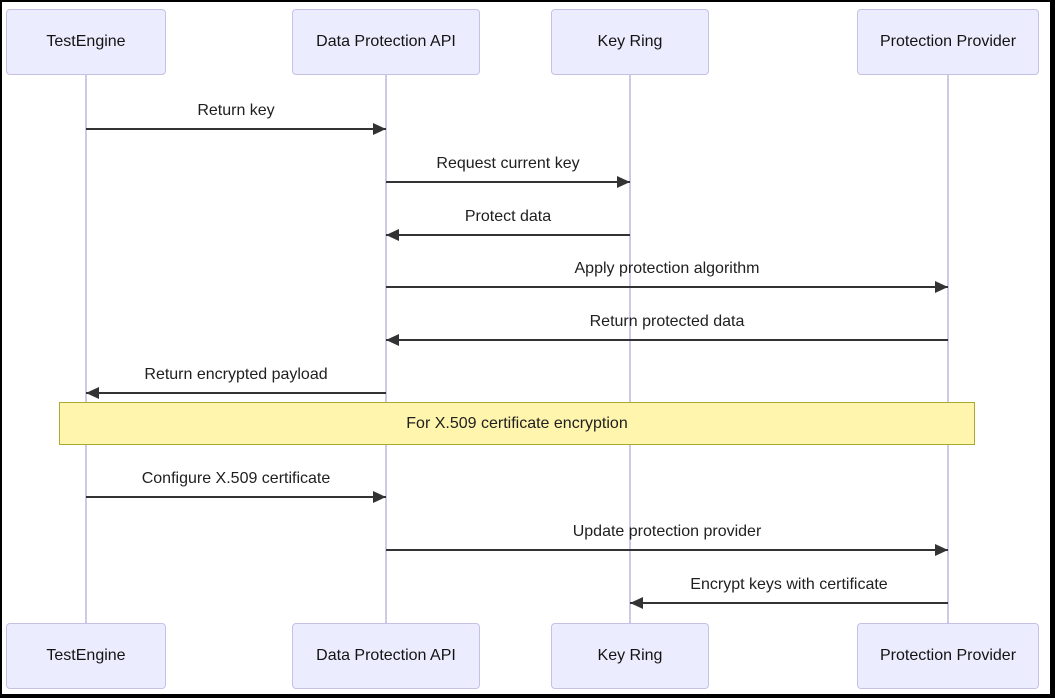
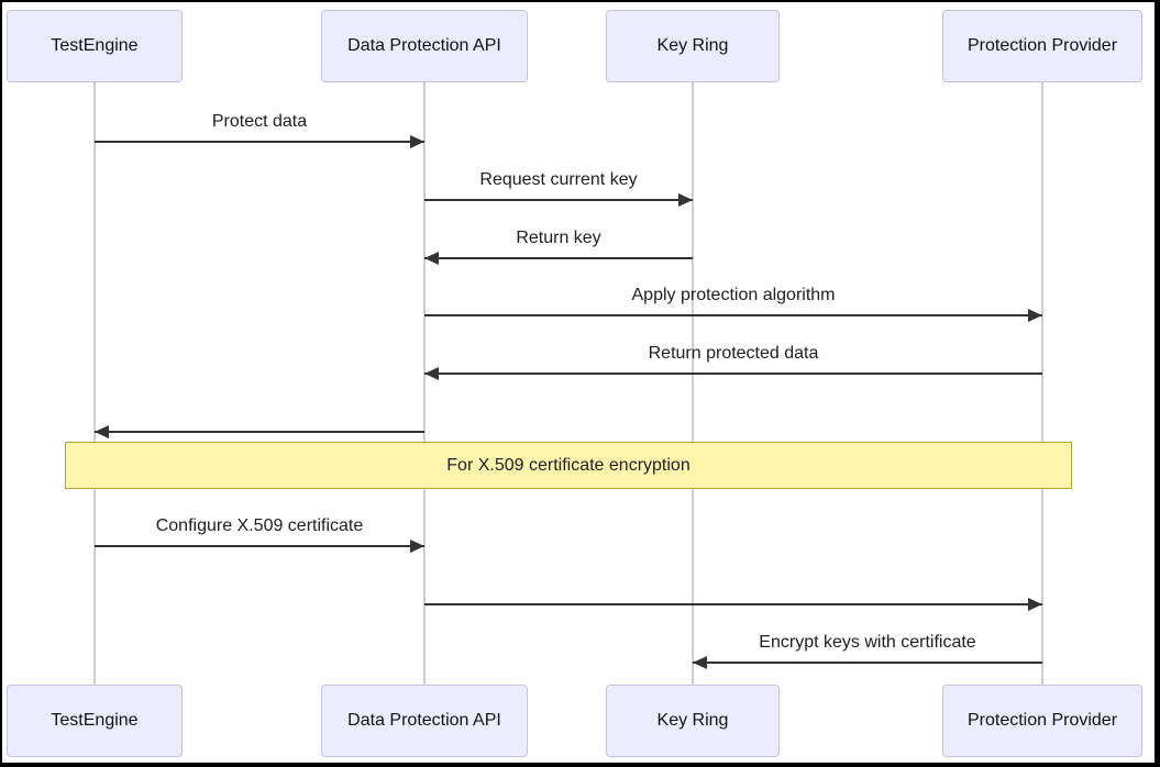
- Return key
+ Protect data
  Request current key
- Protect data
+ Return key
  Apply protection algorithm
  Return protected data
- Return encrypted payload
  For X.509 certificate encryption
  Configure X.509 certificate
- Update protection provider
  Encrypt keys with certificate
  TestEngine
  Data Protection API
  Key Ring
  Protection Provider
  TestEngine
  Data Protection API
  Key Ring
  Protection Provider
